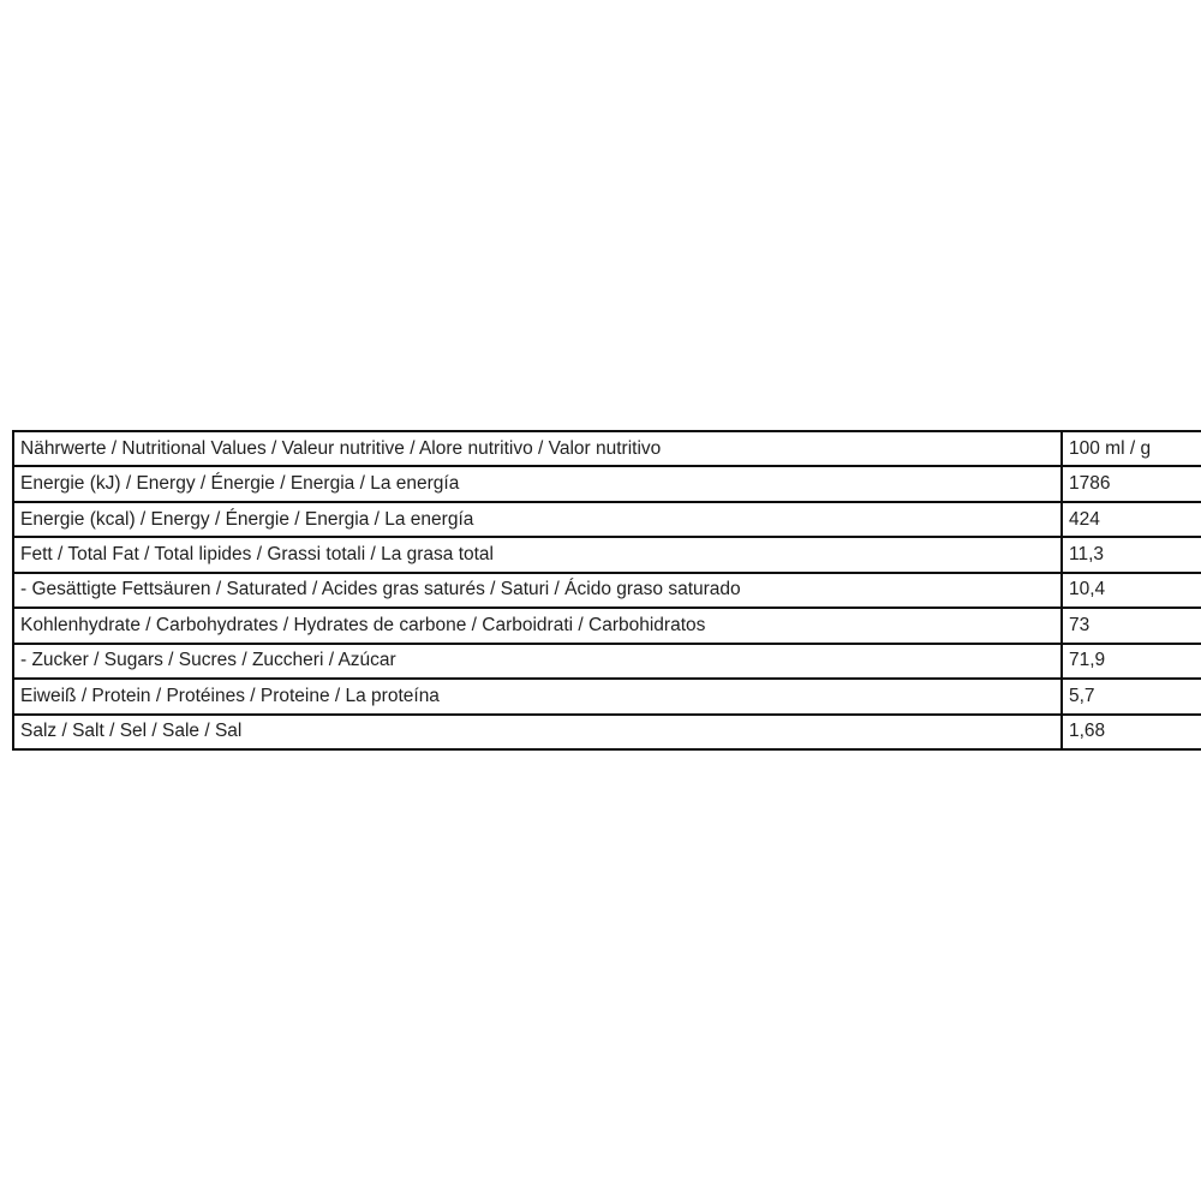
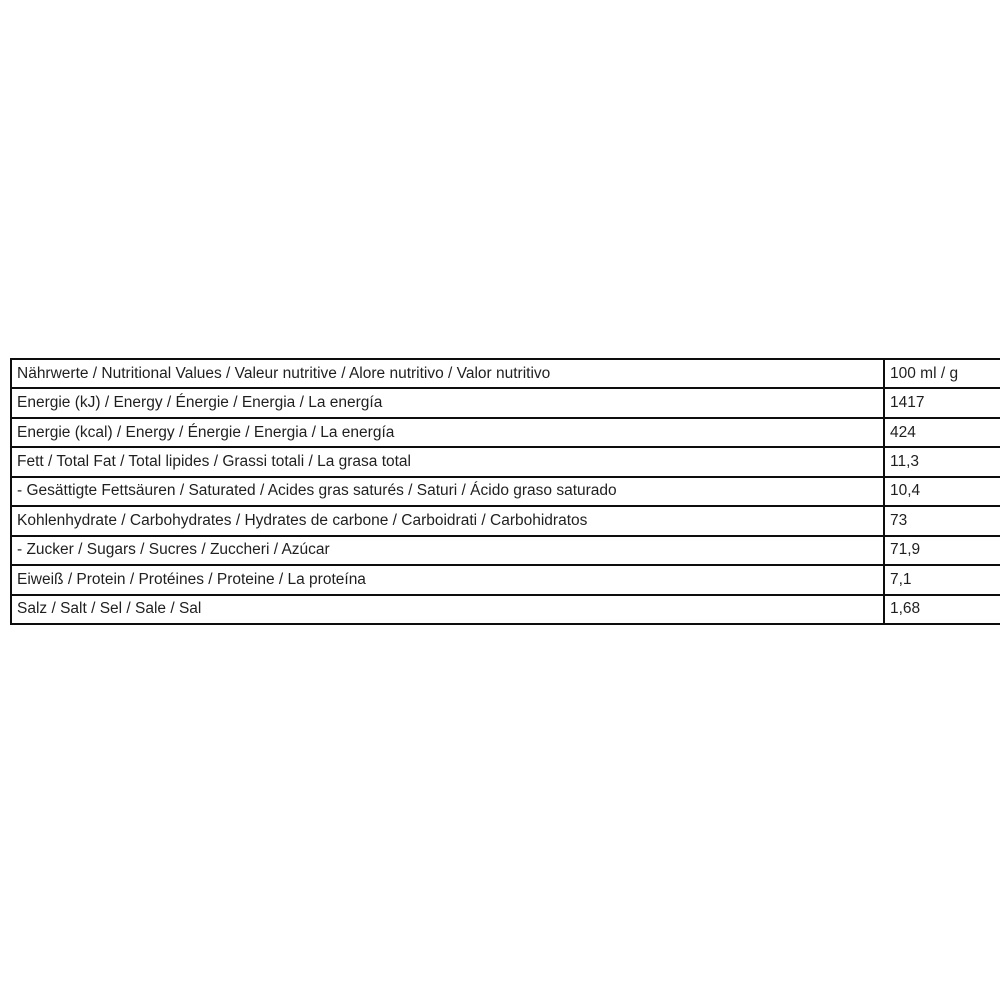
  Nährwerte / Nutritional Values / Valeur nutritive / Alore nutritivo / Valor nutritivo	100 ml / g
- Energie (kJ) / Energy / Énergie / Energia / La energía	1786
+ Energie (kJ) / Energy / Énergie / Energia / La energía	1417
  Energie (kcal) / Energy / Énergie / Energia / La energía	424
  Fett / Total Fat / Total lipides / Grassi totali / La grasa total	11,3
  - Gesättigte Fettsäuren / Saturated / Acides gras saturés / Saturi / Ácido graso saturado	10,4
  Kohlenhydrate / Carbohydrates / Hydrates de carbone / Carboidrati / Carbohidratos	73
  - Zucker / Sugars / Sucres / Zuccheri / Azúcar	71,9
- Eiweiß / Protein / Protéines / Proteine / La proteína	5,7
+ Eiweiß / Protein / Protéines / Proteine / La proteína	7,1
  Salz / Salt / Sel / Sale / Sal	1,68
